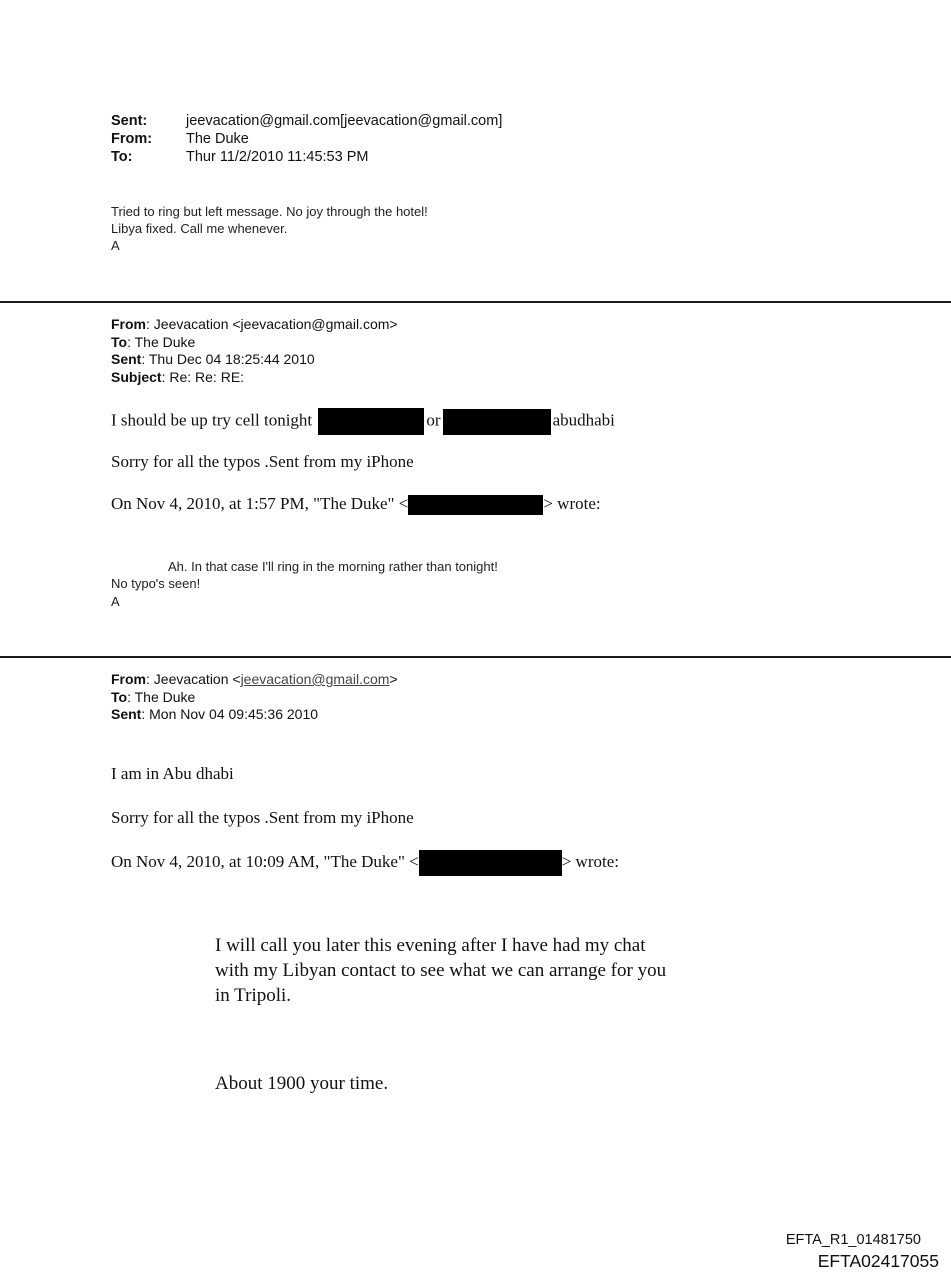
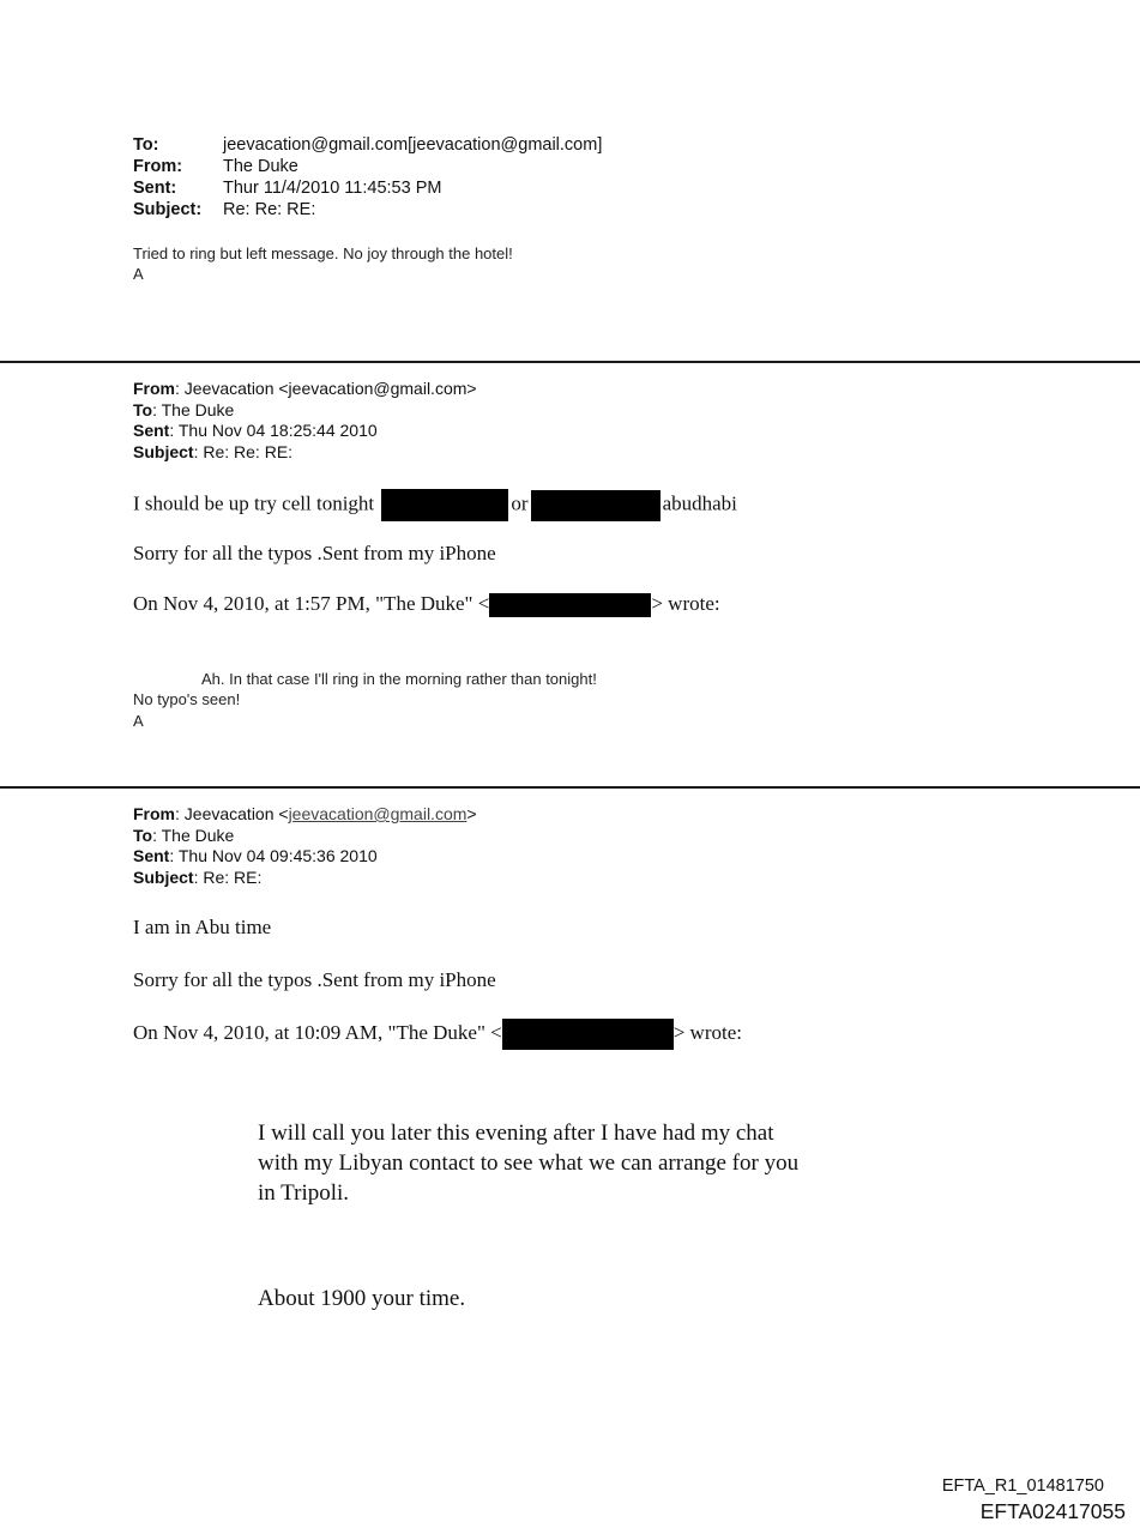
- Sent:
+ To:
  jeevacation@gmail.com[jeevacation@gmail.com]
  From:
  The Duke
- To:
+ Sent:
- Thur 11/2/2010 11:45:53 PM
+ Thur 11/4/2010 11:45:53 PM
+ Subject:
+ Re: Re: RE:
  Tried to ring but left message. No joy through the hotel!
- Libya fixed. Call me whenever.
  A
  From: Jeevacation <jeevacation@gmail.com>
  To: The Duke
- Sent: Thu Dec 04 18:25:44 2010
+ Sent: Thu Nov 04 18:25:44 2010
  Subject: Re: Re: RE:
  I should be up try cell tonight or abudhabi
  Sorry for all the typos .Sent from my iPhone
  On Nov 4, 2010, at 1:57 PM, "The Duke" < > wrote:
  Ah. In that case I'll ring in the morning rather than tonight!
  No typo's seen!
  A
  From: Jeevacation <jeevacation@gmail.com>
  To: The Duke
- Sent: Mon Nov 04 09:45:36 2010
+ Sent: Thu Nov 04 09:45:36 2010
+ Subject: Re: RE:
- I am in Abu dhabi
+ I am in Abu time
  Sorry for all the typos .Sent from my iPhone
  On Nov 4, 2010, at 10:09 AM, "The Duke" < > wrote:
  I will call you later this evening after I have had my chat
  with my Libyan contact to see what we can arrange for you
  in Tripoli.
  About 1900 your time.
  EFTA_R1_01481750
  EFTA02417055
